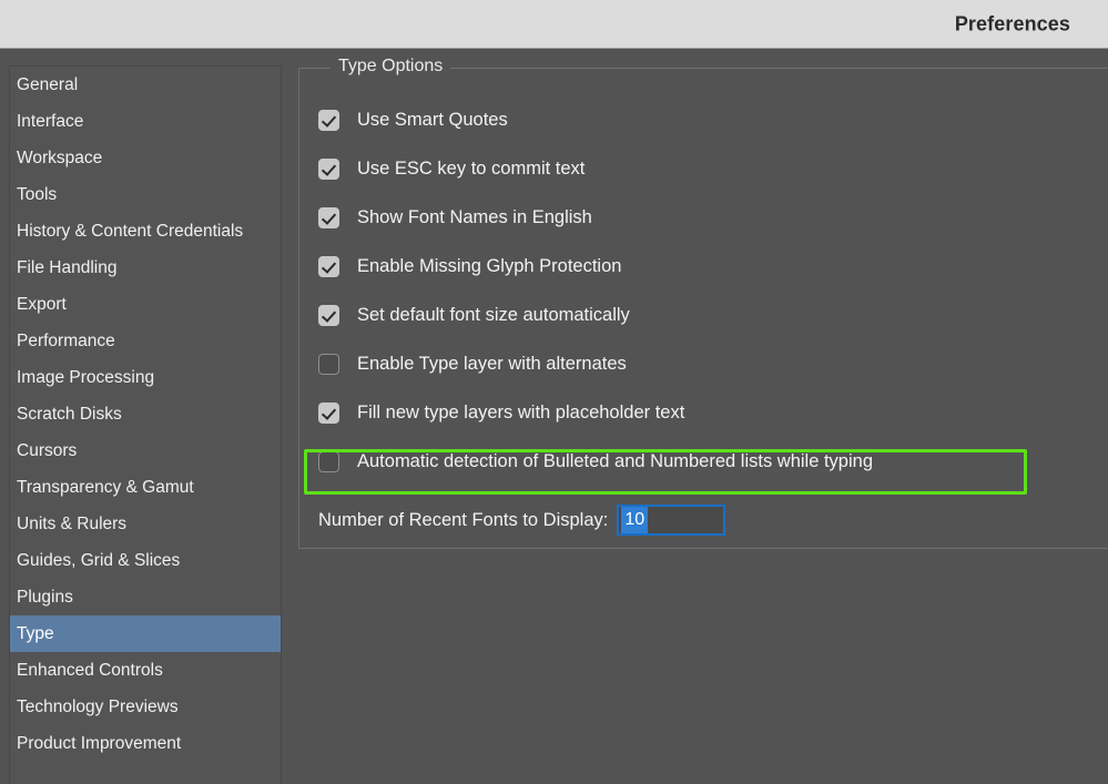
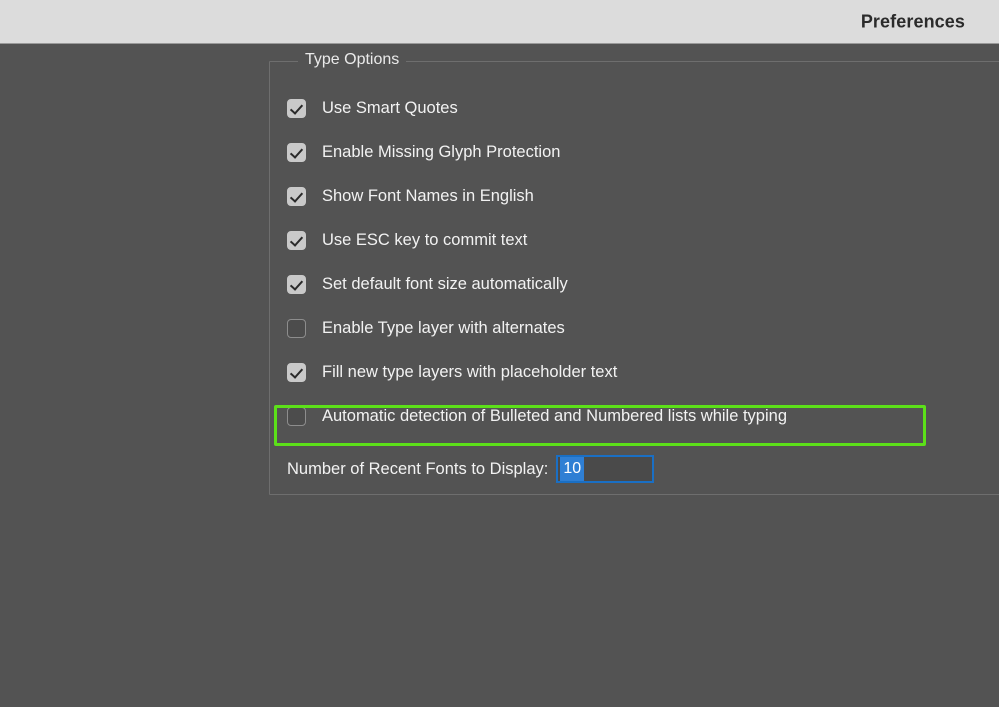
  Preferences
- General
- Interface
- Workspace
- Tools
- History & Content Credentials
- File Handling
- Export
- Performance
- Image Processing
- Scratch Disks
- Cursors
- Transparency & Gamut
- Units & Rulers
- Guides, Grid & Slices
- Plugins
- Type
- Enhanced Controls
- Technology Previews
- Product Improvement
  Type Options
  Use Smart Quotes
- Use ESC key to commit text
+ Enable Missing Glyph Protection
  Show Font Names in English
- Enable Missing Glyph Protection
+ Use ESC key to commit text
  Set default font size automatically
  Enable Type layer with alternates
  Fill new type layers with placeholder text
  Automatic detection of Bulleted and Numbered lists while typing
  Number of Recent Fonts to Display:
  10
